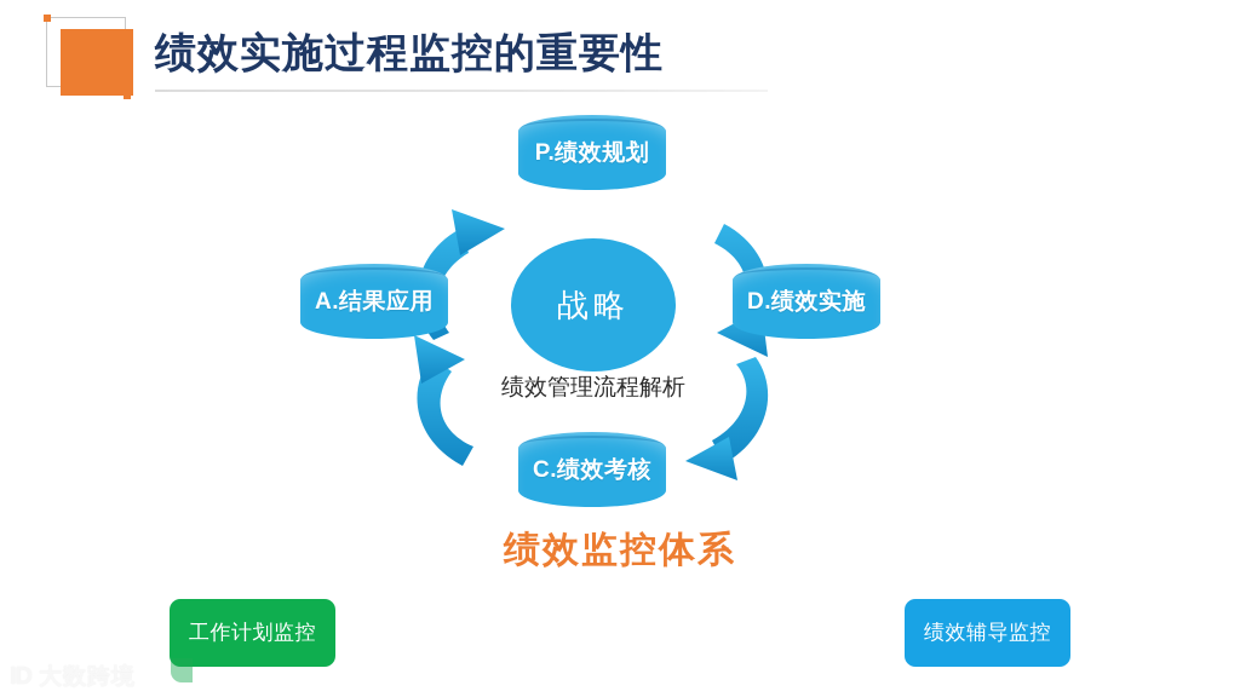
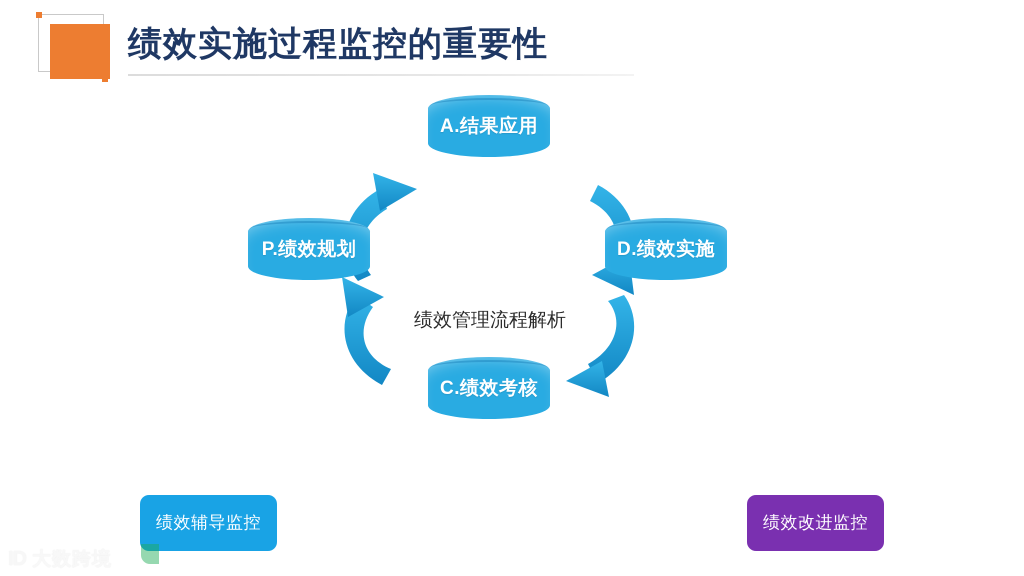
  绩效实施过程监控的重要性
- 战略
  绩效管理流程解析
- P.绩效规划
+ A.结果应用
  D.绩效实施
  C.绩效考核
- A.结果应用
+ P.绩效规划
- 绩效监控体系
- 工作计划监控
  绩效辅导监控
+ 绩效改进监控
